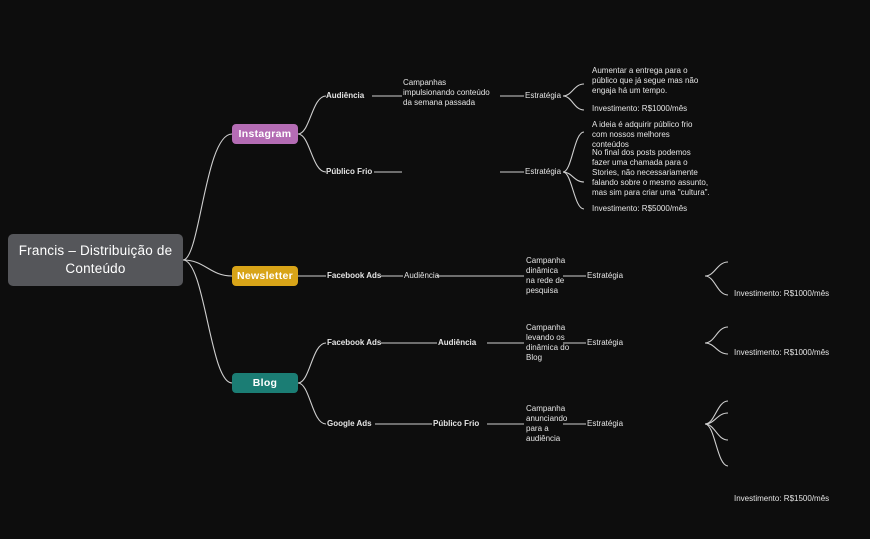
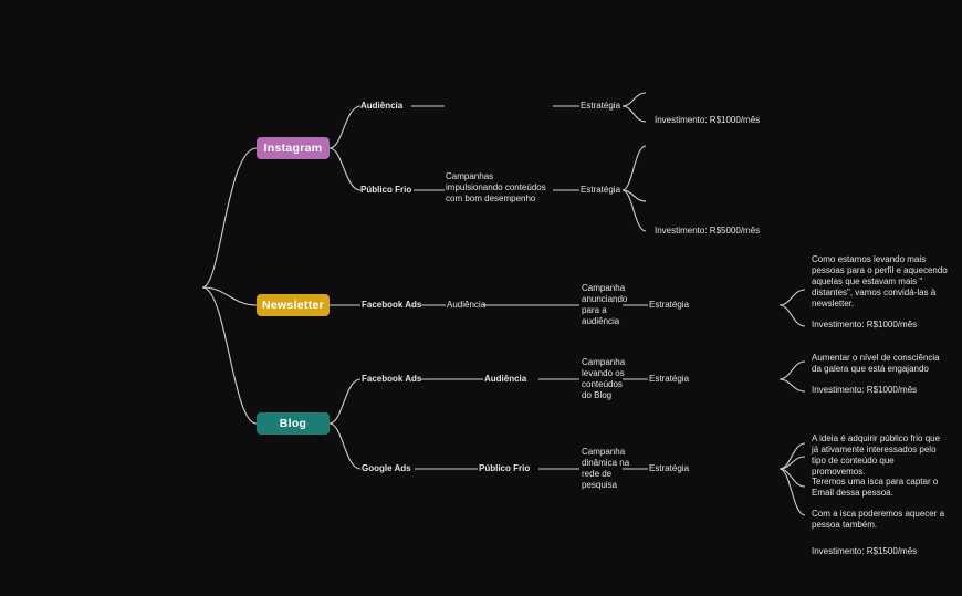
- Francis – Distribuição de Conteúdo
  Instagram
  Newsletter
  Blog
  Audiência
- Campanhas impulsionando conteúdo da semana passada
  Estratégia
- Aumentar a entrega para o público que já segue mas não engaja há um tempo.
  Investimento: R$1000/mês
  Público Frio
+ Campanhas impulsionando conteúdos com bom desempenho
  Estratégia
- A ideia é adquirir público frio com nossos melhores conteúdos
- No final dos posts podemos fazer uma chamada para o Stories, não necessariamente falando sobre o mesmo assunto, mas sim para criar uma "cultura".
  Investimento: R$5000/mês
  Facebook Ads
  Audiência
- Campanha dinâmica na rede de pesquisa
+ Campanha anunciando para a audiência
  Estratégia
+ Como estamos levando mais pessoas para o perfil e aquecendo aquelas que estavam mais " distantes", vamos convidá-las à newsletter.
  Investimento: R$1000/mês
  Facebook Ads
  Audiência
- Campanha levando os dinâmica do Blog
+ Campanha levando os conteúdos do Blog
  Estratégia
+ Aumentar o nível de consciência da galera que está engajando
  Investimento: R$1000/mês
  Google Ads
  Público Frio
- Campanha anunciando para a audiência
+ Campanha dinâmica na rede de pesquisa
  Estratégia
+ A ideia é adquirir público frio que já ativamente interessados pelo tipo de conteúdo que promovemos.
+ Teremos uma isca para captar o Email dessa pessoa.
+ Com a isca poderemos aquecer a pessoa também.
  Investimento: R$1500/mês
